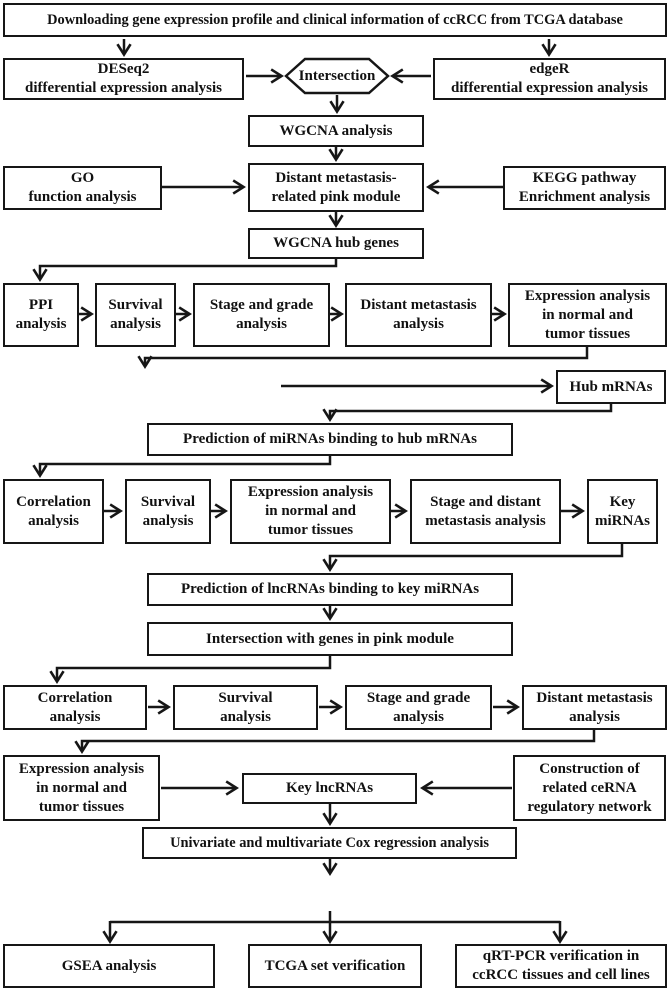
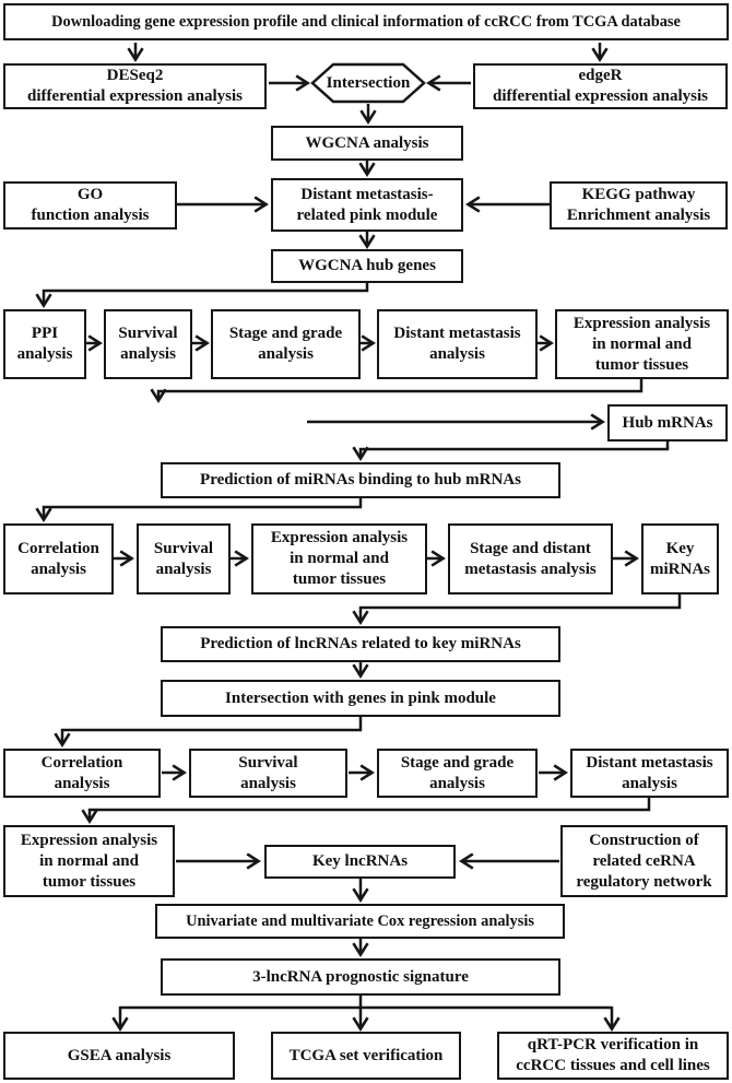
  Downloading gene expression profile and clinical information of ccRCC from TCGA database
  DESeq2
  differential expression analysis
  Intersection
  edgeR
  differential expression analysis
  WGCNA analysis
  GO
  function analysis
  Distant metastasis-
  related pink module
  KEGG pathway
  Enrichment analysis
  WGCNA hub genes
  PPI
  analysis
  Survival
  analysis
  Stage and grade
  analysis
  Distant metastasis
  analysis
  Expression analysis
  in normal and
  tumor tissues
  Hub mRNAs
  Prediction of miRNAs binding to hub mRNAs
  Correlation
  analysis
  Survival
  analysis
  Expression analysis
  in normal and
  tumor tissues
  Stage and distant
  metastasis analysis
  Key
  miRNAs
- Prediction of lncRNAs binding to key miRNAs
+ Prediction of lncRNAs related to key miRNAs
  Intersection with genes in pink module
  Correlation
  analysis
  Survival
  analysis
  Stage and grade
  analysis
  Distant metastasis
  analysis
  Expression analysis
  in normal and
  tumor tissues
  Key lncRNAs
  Construction of
  related ceRNA
  regulatory network
  Univariate and multivariate Cox regression analysis
+ 3-lncRNA prognostic signature
  GSEA analysis
  TCGA set verification
  qRT-PCR verification in
  ccRCC tissues and cell lines
